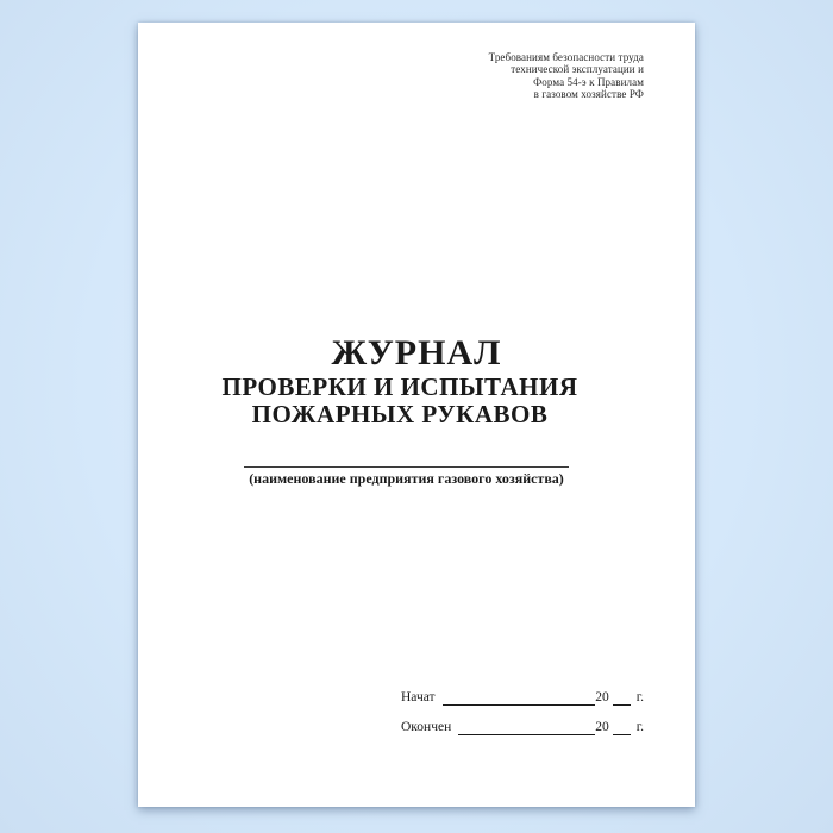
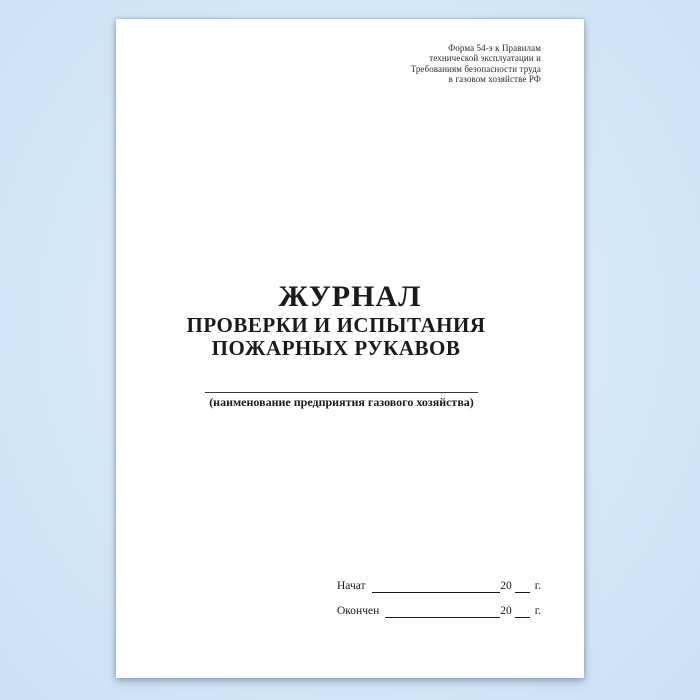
- Требованиям безопасности труда
+ Форма 54-э к Правилам
  технической эксплуатации и
- Форма 54-э к Правилам
+ Требованиям безопасности труда
  в газовом хозяйстве РФ
  ЖУРНАЛ
  ПРОВЕРКИ И ИСПЫТАНИЯ
  ПОЖАРНЫХ РУКАВОВ
  (наименование предприятия газового хозяйства)
  Начат
  20
  г.
  Окончен
  20
  г.
